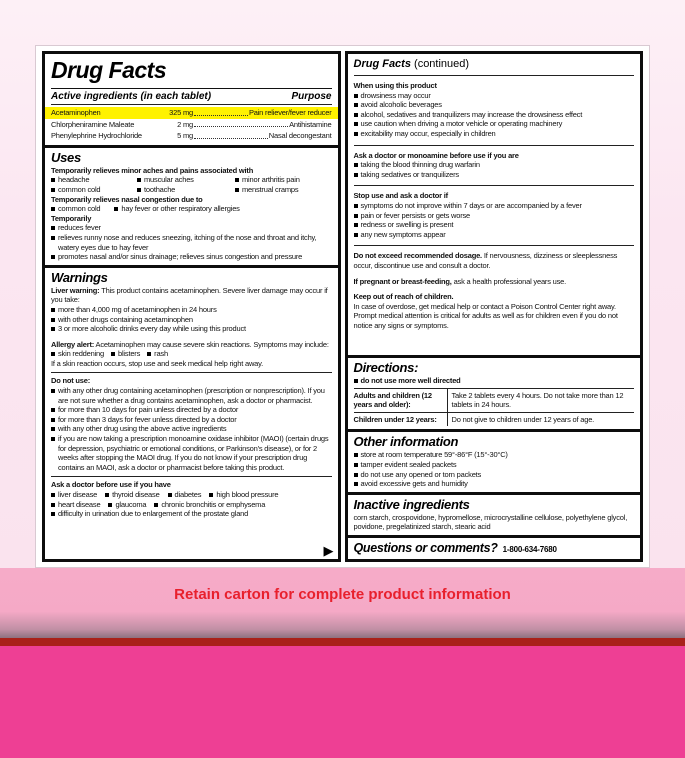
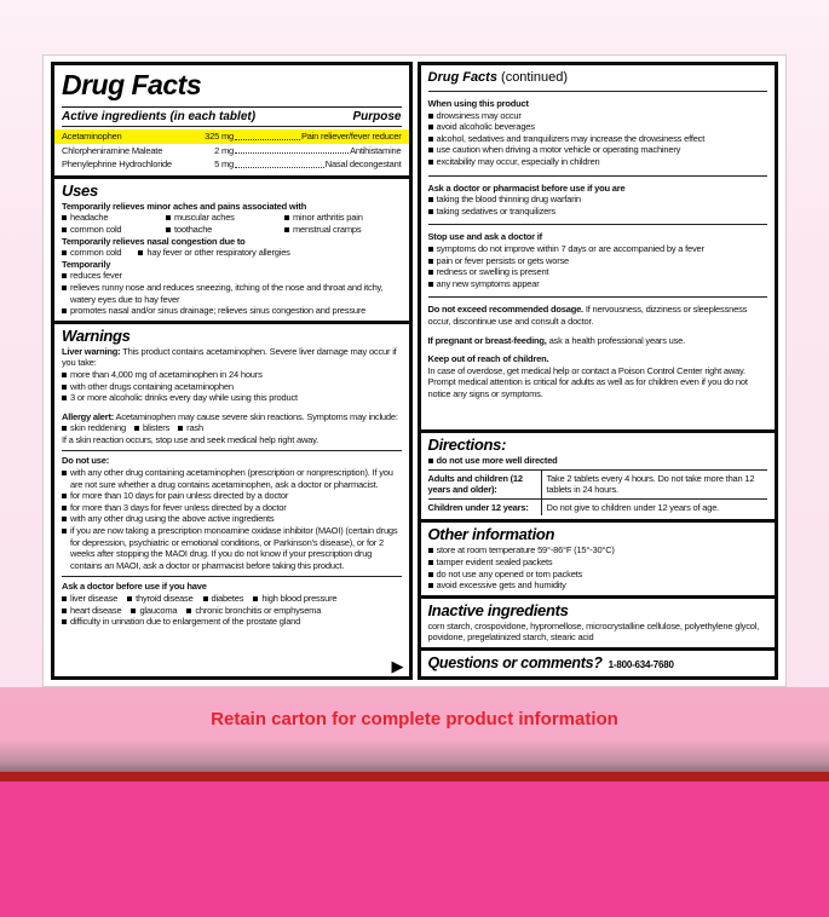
  Retain carton for complete product information
  Drug Facts
  Active ingredients (in each tablet)
  Purpose
  Acetaminophen
  325 mg
  Pain reliever/fever reducer
  Chlorpheniramine Maleate
  2 mg
  Antihistamine
  Phenylephrine Hydrochloride
  5 mg
  Nasal decongestant
  Uses
  Temporarily relieves minor aches and pains associated with
  headache
  muscular aches
  minor arthritis pain
  common cold
  toothache
  menstrual cramps
  Temporarily relieves nasal congestion due to
  common cold
  hay fever or other respiratory allergies
  Temporarily
  reduces fever
  relieves runny nose and reduces sneezing, itching of the nose and throat and itchy, watery eyes due to hay fever
  promotes nasal and/or sinus drainage; relieves sinus congestion and pressure
  Warnings
  Liver warning: This product contains acetaminophen. Severe liver damage may occur if you take:
  more than 4,000 mg of acetaminophen in 24 hours
  with other drugs containing acetaminophen
  3 or more alcoholic drinks every day while using this product
  Allergy alert: Acetaminophen may cause severe skin reactions. Symptoms may include:
  skin reddening
  blisters
  rash
  If a skin reaction occurs, stop use and seek medical help right away.
  Do not use:
  with any other drug containing acetaminophen (prescription or nonprescription). If you are not sure whether a drug contains acetaminophen, ask a doctor or pharmacist.
  for more than 10 days for pain unless directed by a doctor
  for more than 3 days for fever unless directed by a doctor
  with any other drug using the above active ingredients
  if you are now taking a prescription monoamine oxidase inhibitor (MAOI) (certain drugs for depression, psychiatric or emotional conditions, or Parkinson's disease), or for 2 weeks after stopping the MAOI drug. If you do not know if your prescription drug contains an MAOI, ask a doctor or pharmacist before taking this product.
  Ask a doctor before use if you have
  liver disease
  thyroid disease
  diabetes
  high blood pressure
  heart disease
  glaucoma
  chronic bronchitis or emphysema
  difficulty in urination due to enlargement of the prostate gland
  ▶
  Drug Facts (continued)
  When using this product
  drowsiness may occur
  avoid alcoholic beverages
  alcohol, sedatives and tranquilizers may increase the drowsiness effect
  use caution when driving a motor vehicle or operating machinery
  excitability may occur, especially in children
- Ask a doctor or monoamine before use if you are
+ Ask a doctor or pharmacist before use if you are
  taking the blood thinning drug warfarin
  taking sedatives or tranquilizers
  Stop use and ask a doctor if
  symptoms do not improve within 7 days or are accompanied by a fever
  pain or fever persists or gets worse
  redness or swelling is present
  any new symptoms appear
  Do not exceed recommended dosage. If nervousness, dizziness or sleeplessness occur, discontinue use and consult a doctor.
  If pregnant or breast-feeding, ask a health professional years use.
  Keep out of reach of children.
  In case of overdose, get medical help or contact a Poison Control Center right away. Prompt medical attention is critical for adults as well as for children even if you do not notice any signs or symptoms.
  Directions:
  do not use more well directed
  Adults and children (12 years and older):
  Take 2 tablets every 4 hours. Do not take more than 12 tablets in 24 hours.
  Children under 12 years:
  Do not give to children under 12 years of age.
  Other information
  store at room temperature 59°-86°F (15°-30°C)
  tamper evident sealed packets
  do not use any opened or torn packets
  avoid excessive gets and humidity
  Inactive ingredients
  corn starch, crospovidone, hypromellose, microcrystalline cellulose, polyethylene glycol, povidone, pregelatinized starch, stearic acid
  Questions or comments?
  1-800-634-7680
